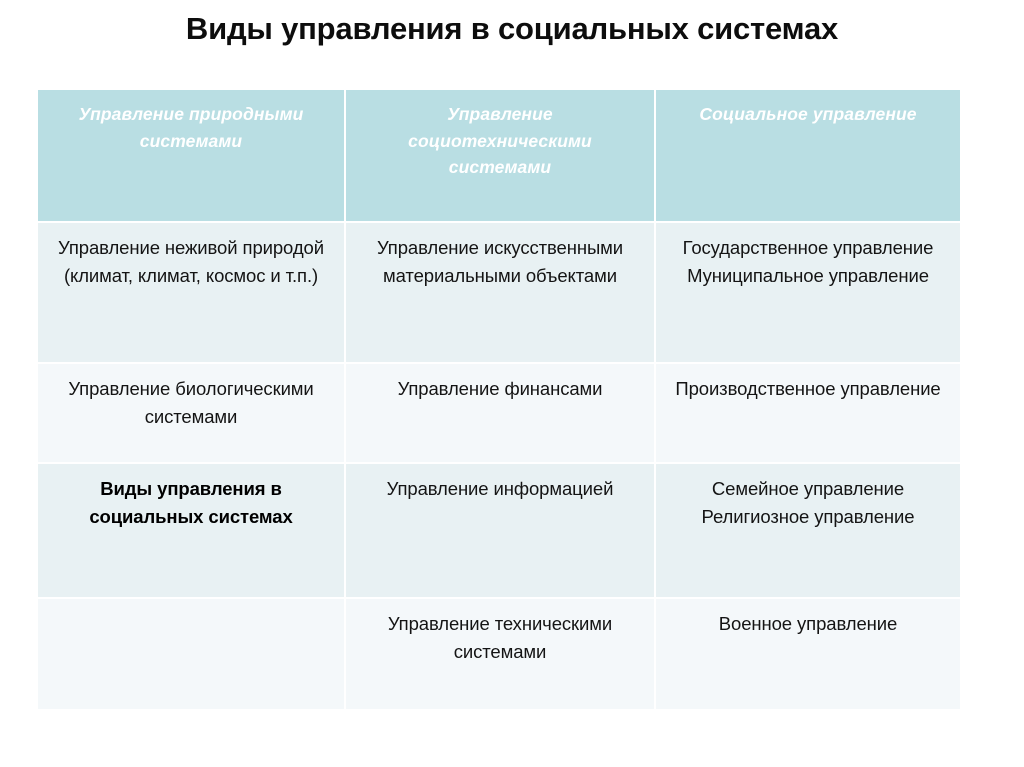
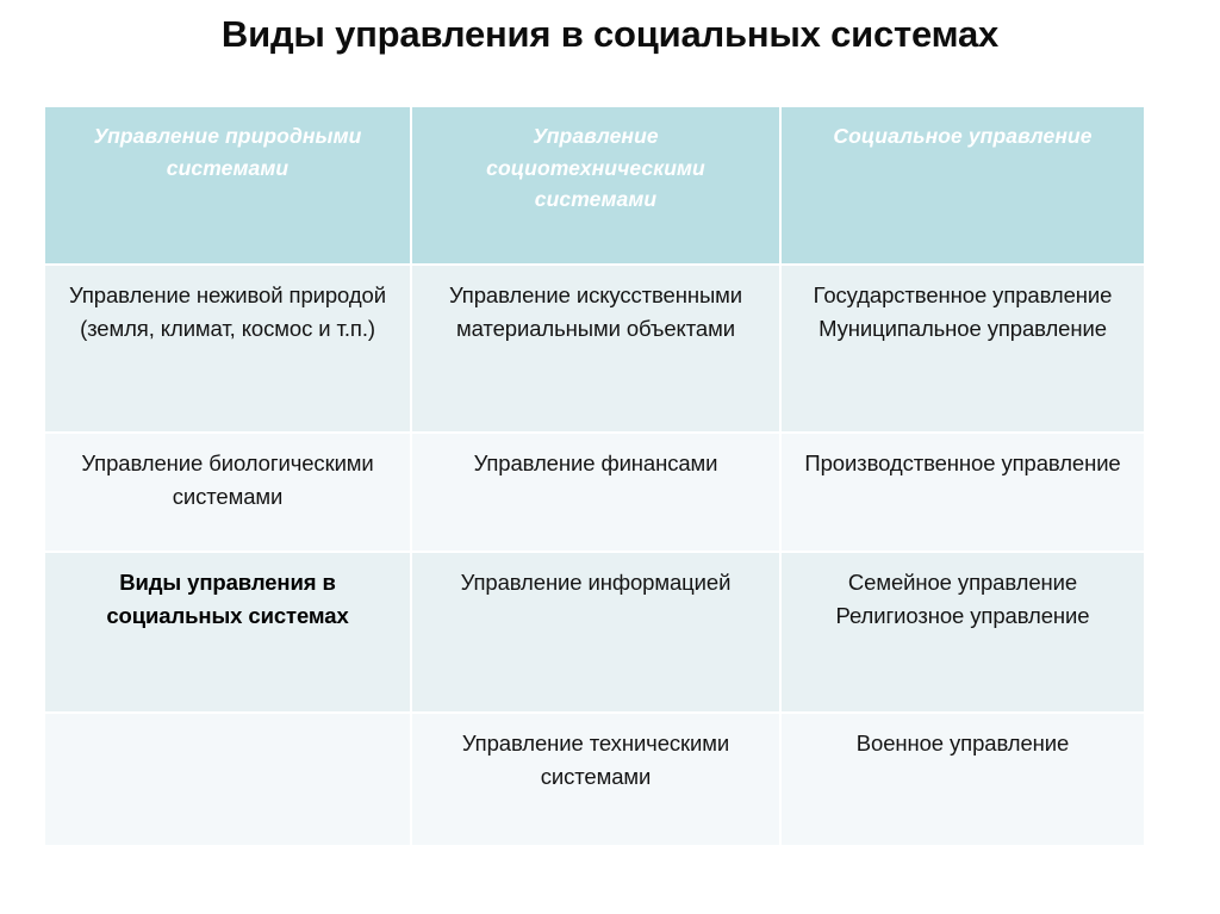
  Виды управления в социальных системах
  Управление природными системами	Управление социотехническими системами	Социальное управление
- Управление неживой природой (климат, климат, космос и т.п.)	Управление искусственными материальными объектами	Государственное управление Муниципальное управление
+ Управление неживой природой (земля, климат, космос и т.п.)	Управление искусственными материальными объектами	Государственное управление Муниципальное управление
  Управление биологическими системами	Управление финансами	Производственное управление
  Виды управления в социальных системах	Управление информацией	Семейное управление Религиозное управление
  	Управление техническими системами	Военное управление
